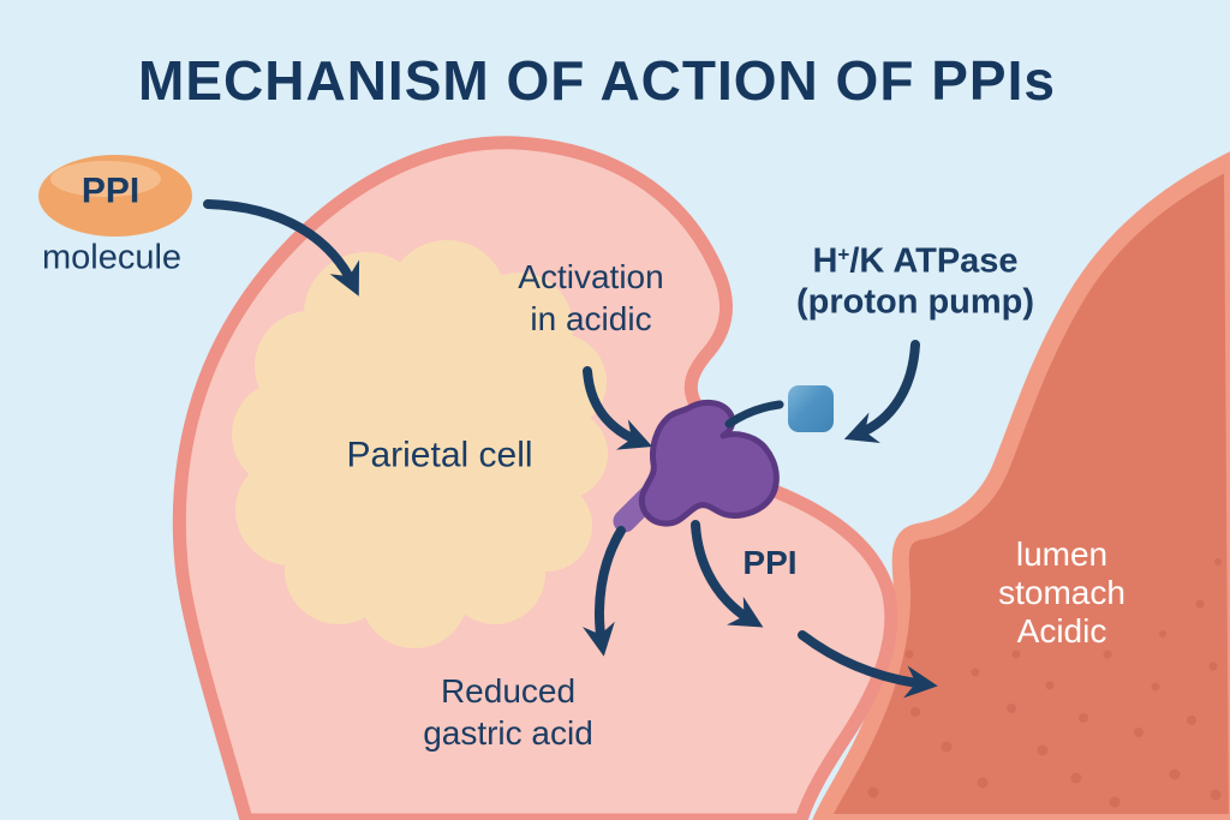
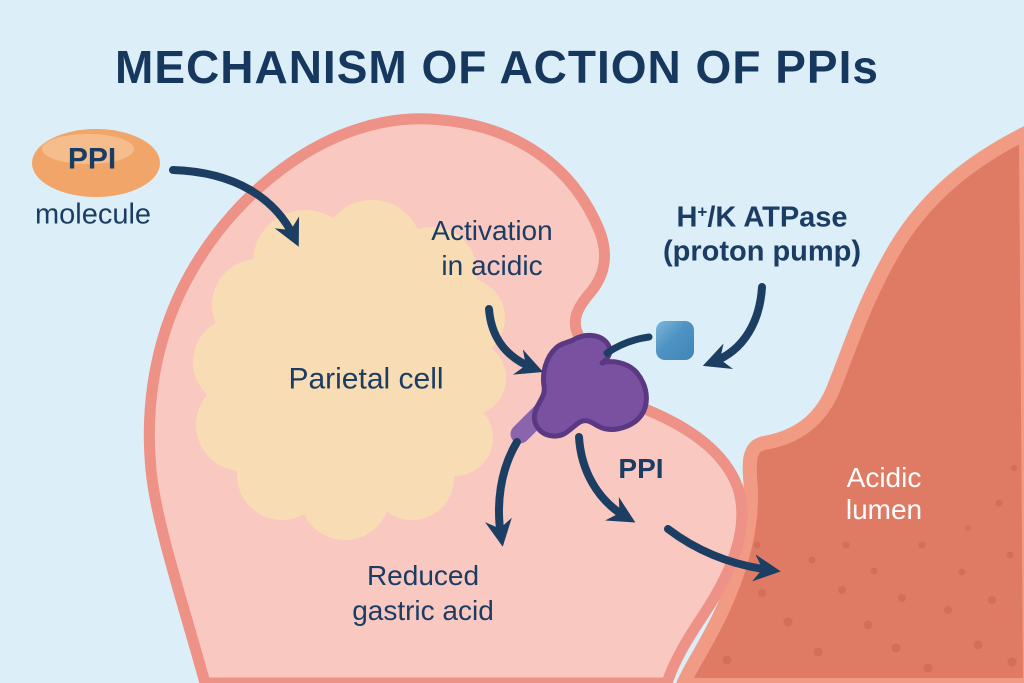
  MECHANISM OF ACTION OF PPIs
  PPI
  molecule
  Activation
  in acidic
  H+/K ATPase
  (proton pump)
  Parietal cell
  PPI
  Reduced
  gastric acid
- lumen
+ Acidic
- stomach
- Acidic
+ lumen
